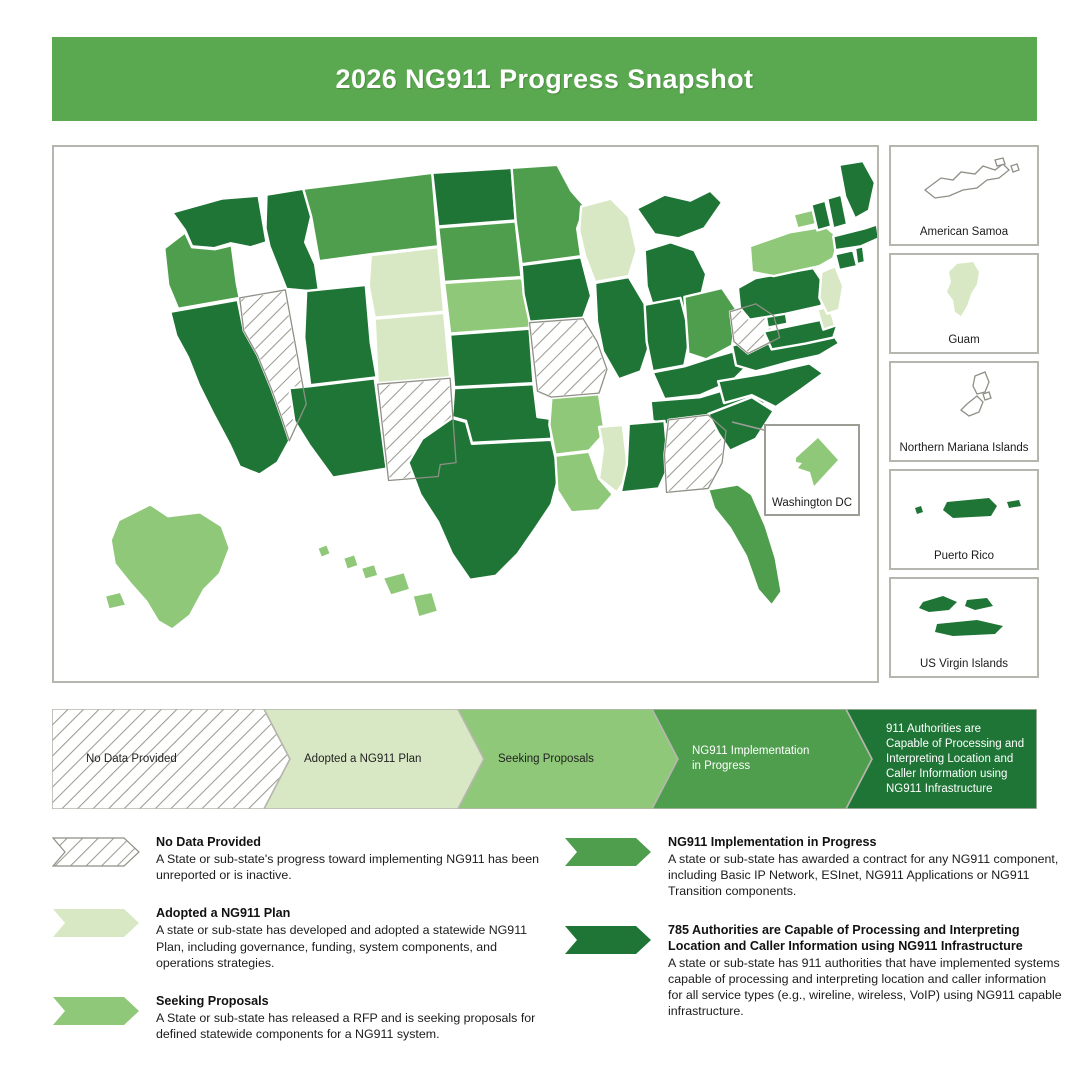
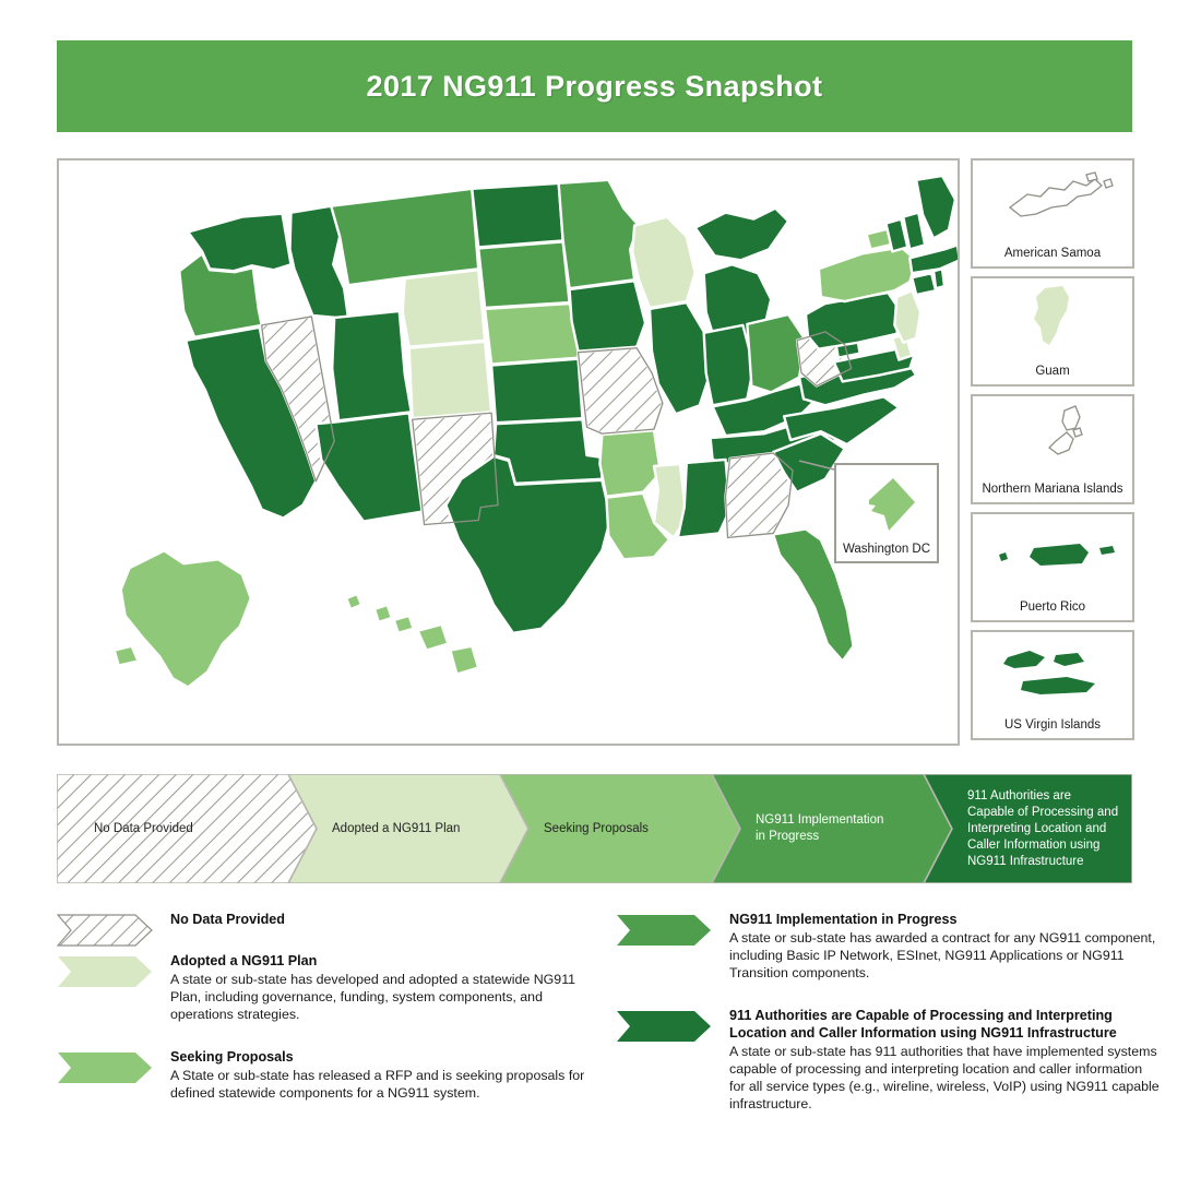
- 2026 NG911 Progress Snapshot
+ 2017 NG911 Progress Snapshot
  Washington DC
  American Samoa
  Guam
  Northern Mariana Islands
  Puerto Rico
  US Virgin Islands
  No Data Provided
  Adopted a NG911 Plan
  Seeking Proposals
  NG911 Implementation
  in Progress
  911 Authorities are
  Capable of Processing and
  Interpreting Location and
  Caller Information using
  NG911 Infrastructure
  No Data Provided
- A State or sub-state's progress toward implementing NG911 has been unreported or is inactive.
  Adopted a NG911 Plan
  A state or sub-state has developed and adopted a statewide NG911 Plan, including governance, funding, system components, and operations strategies.
  Seeking Proposals
  A State or sub-state has released a RFP and is seeking proposals for defined statewide components for a NG911 system.
  NG911 Implementation in Progress
  A state or sub-state has awarded a contract for any NG911 component, including Basic IP Network, ESInet, NG911 Applications or NG911 Transition components.
- 785 Authorities are Capable of Processing and Interpreting Location and Caller Information using NG911 Infrastructure
+ 911 Authorities are Capable of Processing and Interpreting Location and Caller Information using NG911 Infrastructure
  A state or sub-state has 911 authorities that have implemented systems capable of processing and interpreting location and caller information for all service types (e.g., wireline, wireless, VoIP) using NG911 capable infrastructure.
